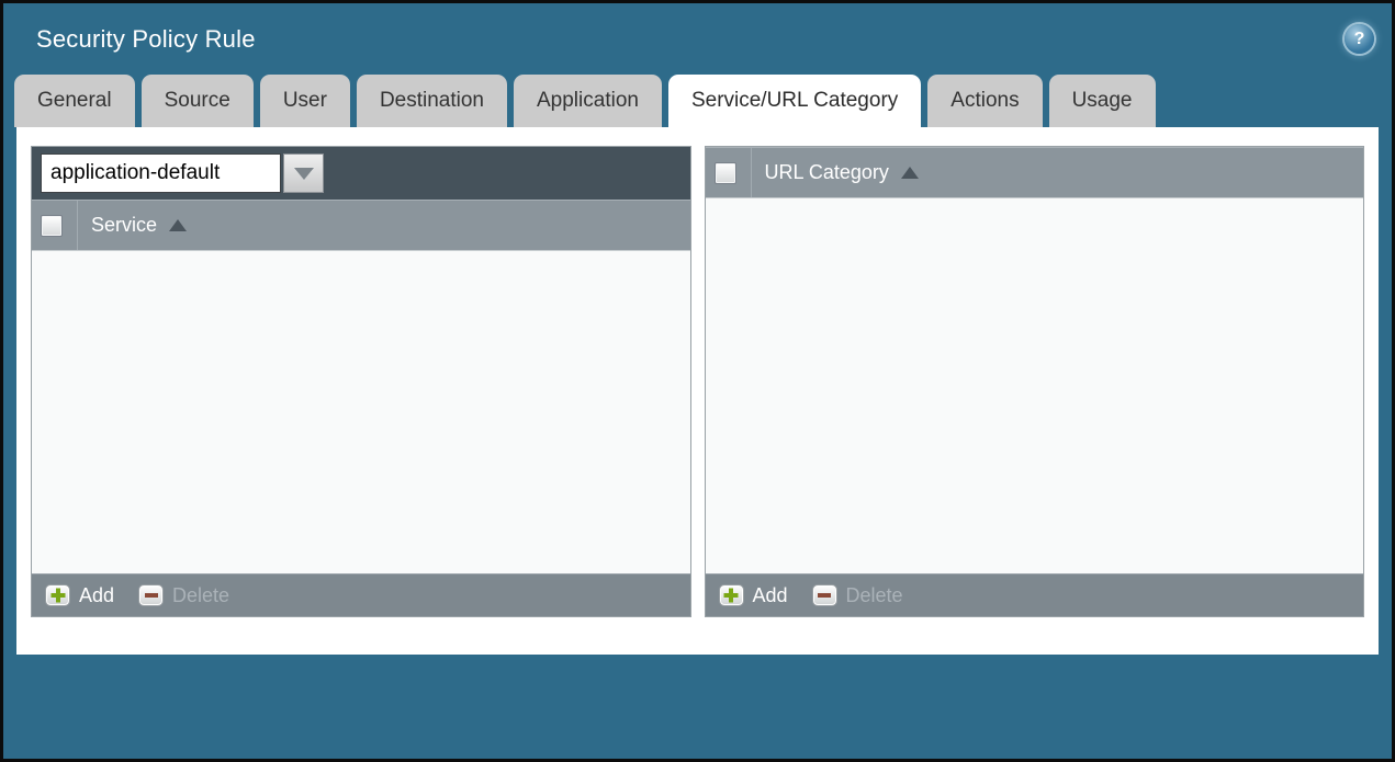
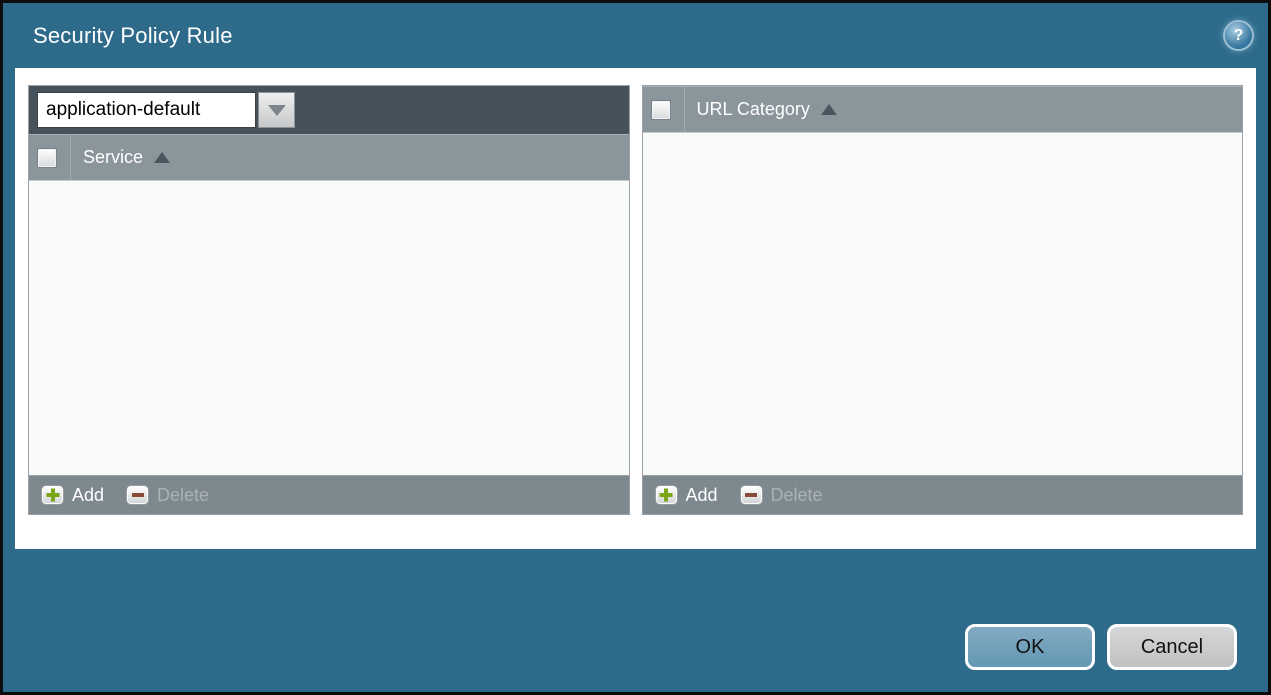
  Security Policy Rule
  ?
- General
- Source
- User
- Destination
- Application
- Service/URL Category
- Actions
- Usage
  application-default
  Service
  Add
  Delete
  URL Category
  Add
  Delete
+ OK
+ Cancel
